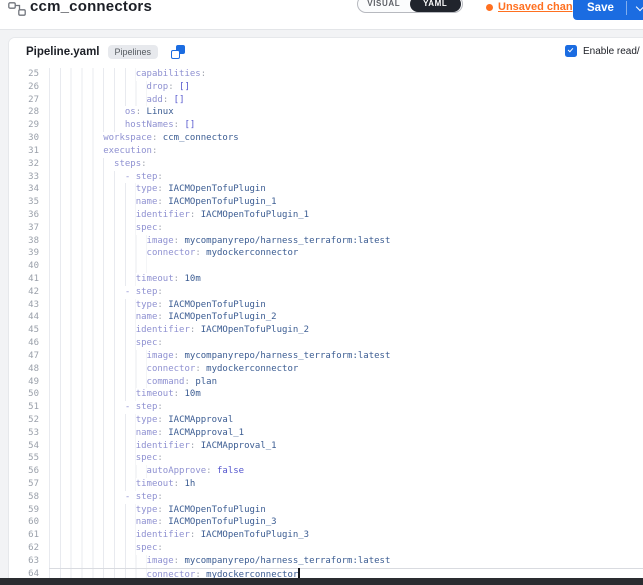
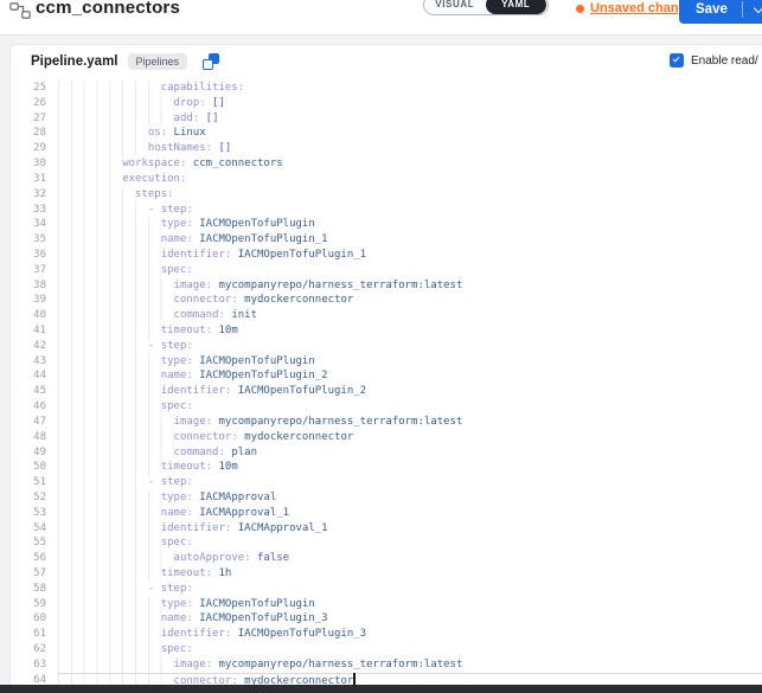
  ccm_connectors
  VISUAL
  YAML
  Unsaved chan
  Save
  Pipeline.yaml
  Pipelines
  Enable read/
  25
  capabilities:
  26
  drop: []
  27
  add: []
  28
  os: Linux
  29
  hostNames: []
  30
  workspace: ccm_connectors
  31
  execution:
  32
  steps:
  33
  - step:
  34
  type: IACMOpenTofuPlugin
  35
  name: IACMOpenTofuPlugin_1
  36
  identifier: IACMOpenTofuPlugin_1
  37
  spec:
  38
  image: mycompanyrepo/harness_terraform:latest
  39
  connector: mydockerconnector
  40
+ command: init
  41
  timeout: 10m
  42
  - step:
  43
  type: IACMOpenTofuPlugin
  44
  name: IACMOpenTofuPlugin_2
  45
  identifier: IACMOpenTofuPlugin_2
  46
  spec:
  47
  image: mycompanyrepo/harness_terraform:latest
  48
  connector: mydockerconnector
  49
  command: plan
  50
  timeout: 10m
  51
  - step:
  52
  type: IACMApproval
  53
  name: IACMApproval_1
  54
  identifier: IACMApproval_1
  55
  spec:
  56
  autoApprove: false
  57
  timeout: 1h
  58
  - step:
  59
  type: IACMOpenTofuPlugin
  60
  name: IACMOpenTofuPlugin_3
  61
  identifier: IACMOpenTofuPlugin_3
  62
  spec:
  63
  image: mycompanyrepo/harness_terraform:latest
  64
  connector: mydockerconnector
